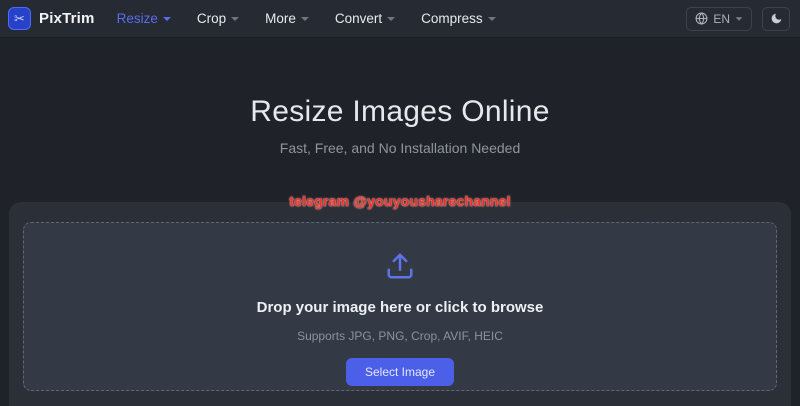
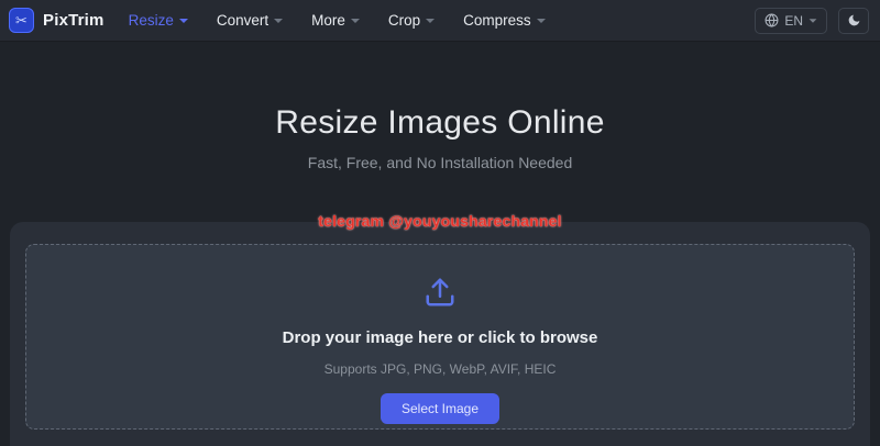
  ✂
  PixTrim
  Resize
- Crop
+ Convert
  More
- Convert
+ Crop
  Compress
  EN
  Resize Images Online
  Fast, Free, and No Installation Needed
  telegram @youyousharechannel
  Drop your image here or click to browse
- Supports JPG, PNG, Crop, AVIF, HEIC
+ Supports JPG, PNG, WebP, AVIF, HEIC
  Select Image
